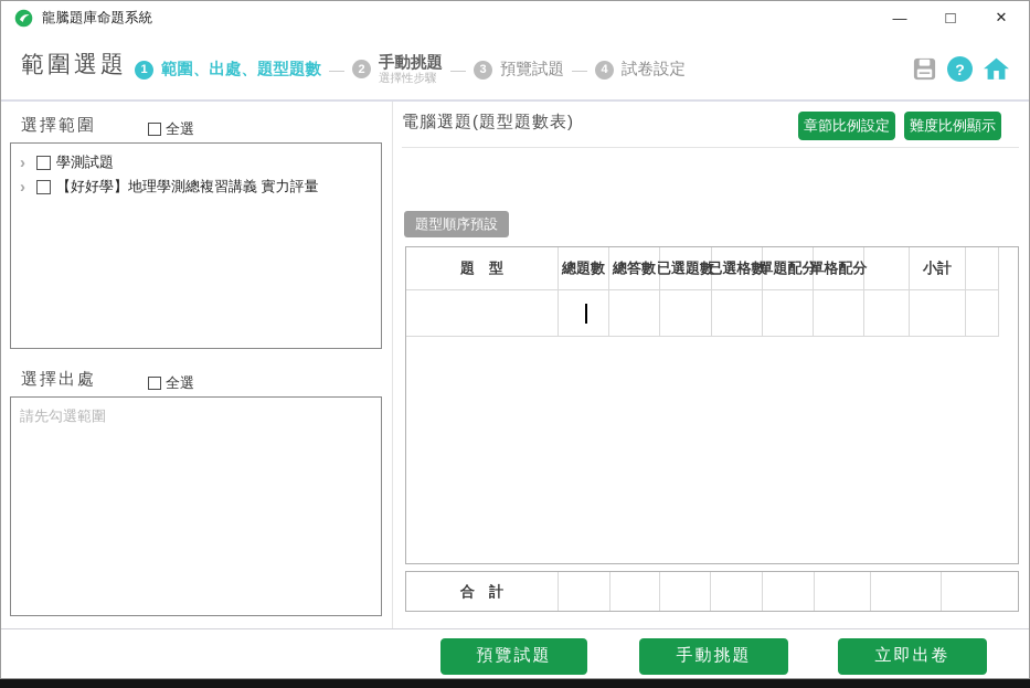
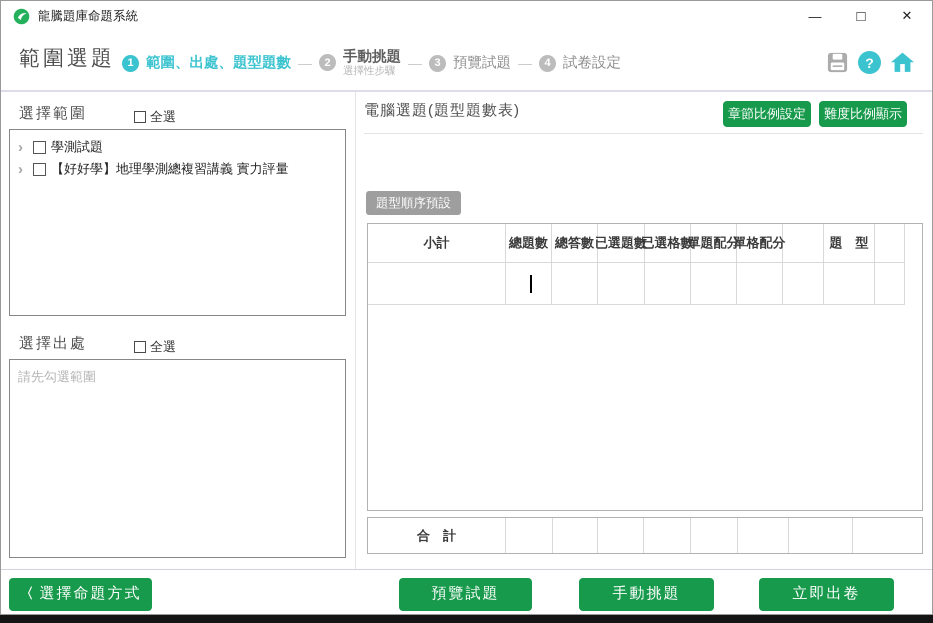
  龍騰題庫命題系統
  —
  □
  ✕
  範圍選題
  1
  範圍、出處、題型題數
  —
  2
  手動挑題
  選擇性步驟
  —
  3
  預覽試題
  —
  4
  試卷設定
  ?
  選擇範圍
  全選
  ›
  學測試題
  ›
  【好好學】地理學測總複習講義 實力評量
  選擇出處
  全選
  請先勾選範圍
  電腦選題(題型題數表)
  章節比例設定
  難度比例顯示
  題型順序預設
- 題 型
+ 小計
  總題數
  總答數
  已選題數
  已選格數
  單題配分
  單格配分
- 小計
+ 題 型
  合 計
+ 〈
+ 選擇命題方式
  預覽試題
  手動挑題
  立即出卷
